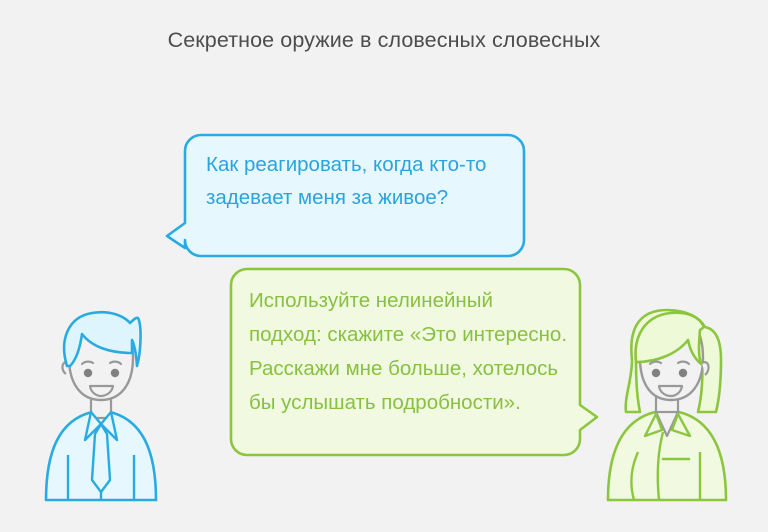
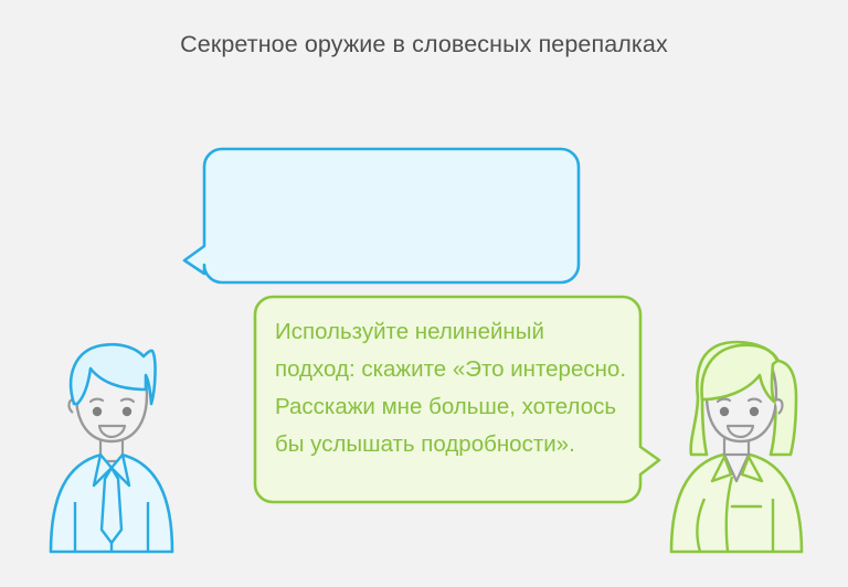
- Секретное оружие в словесных словесных
+ Секретное оружие в словесных перепалках
- Как реагировать, когда кто-то задевает меня за живое?
  Используйте нелинейный подход: скажите «Это интересно. Расскажи мне больше, хотелось бы услышать подробности».
